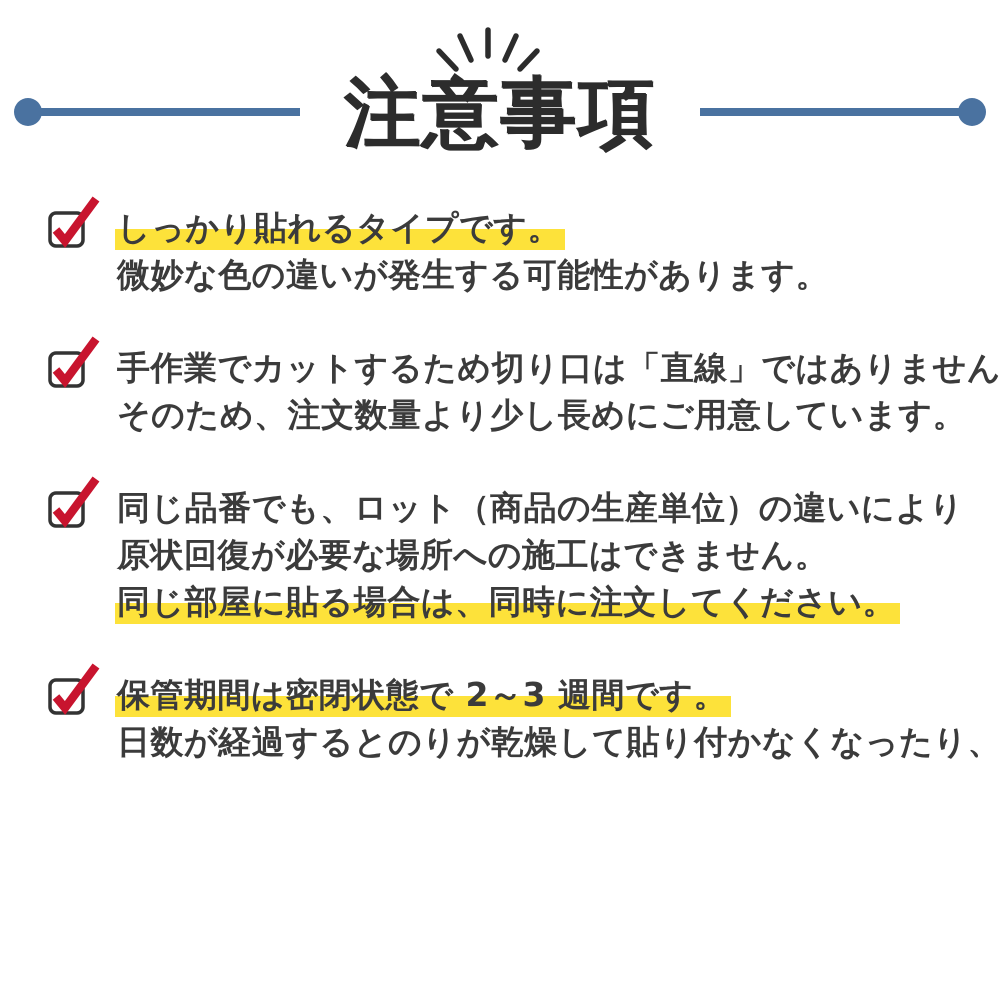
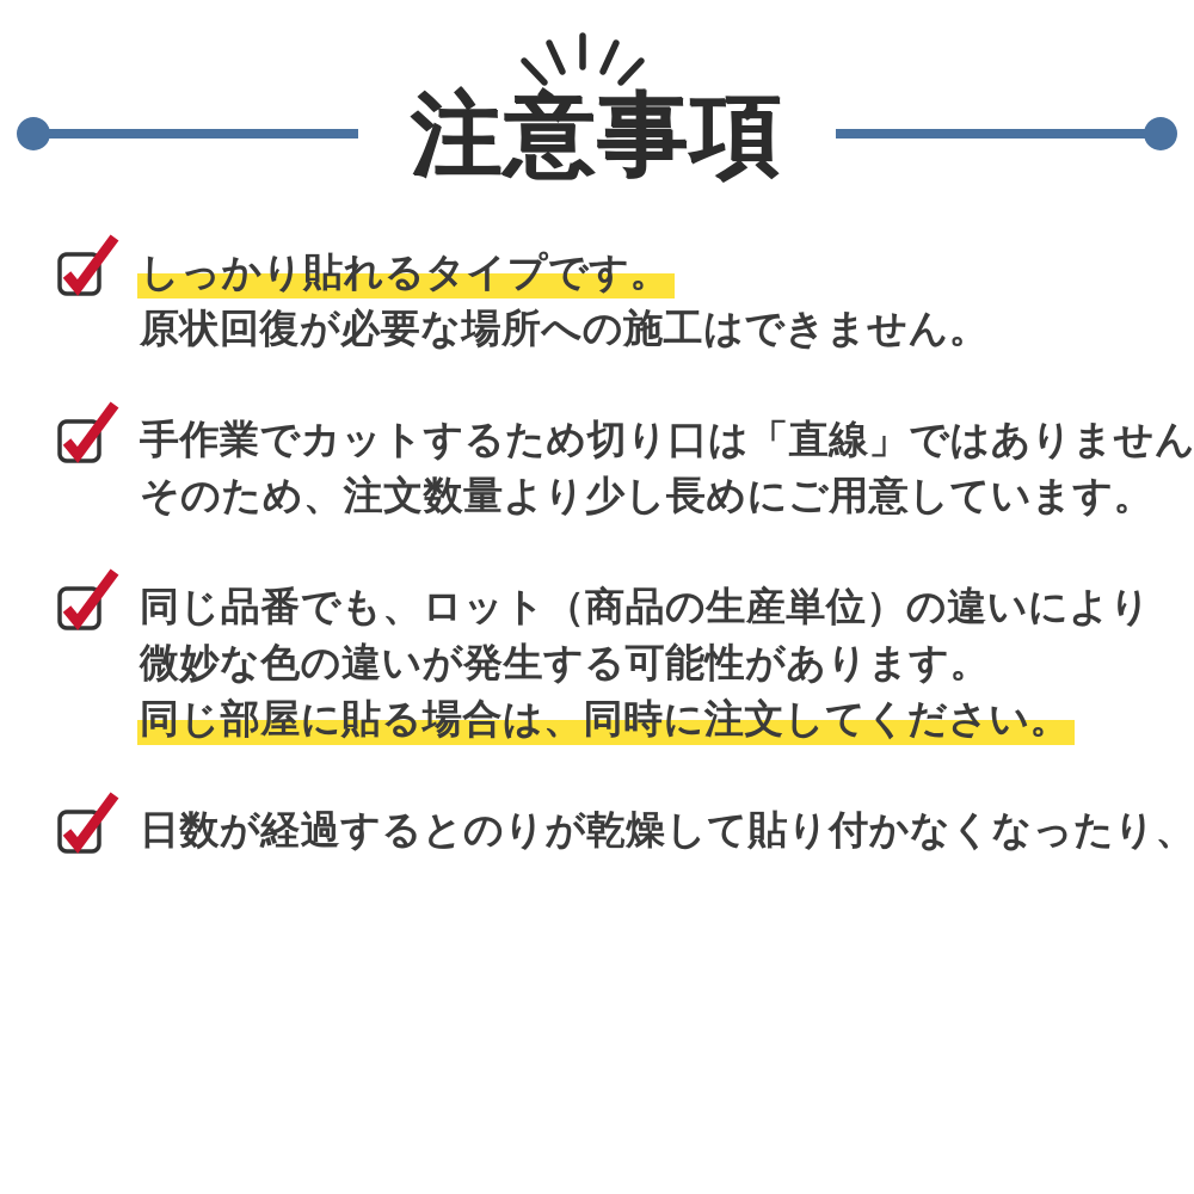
  注意事項
  しっかり貼れるタイプです。
- 微妙な色の違いが発生する可能性があります。
+ 原状回復が必要な場所への施工はできません。
  手作業でカットするため切り口は「直線」ではありません
  そのため、注文数量より少し長めにご用意しています。
  同じ品番でも、ロット（商品の生産単位）の違いにより
- 原状回復が必要な場所への施工はできません。
+ 微妙な色の違いが発生する可能性があります。
  同じ部屋に貼る場合は、同時に注文してください。
- 保管期間は密閉状態で 2～3 週間です。
  日数が経過するとのりが乾燥して貼り付かなくなったり、
